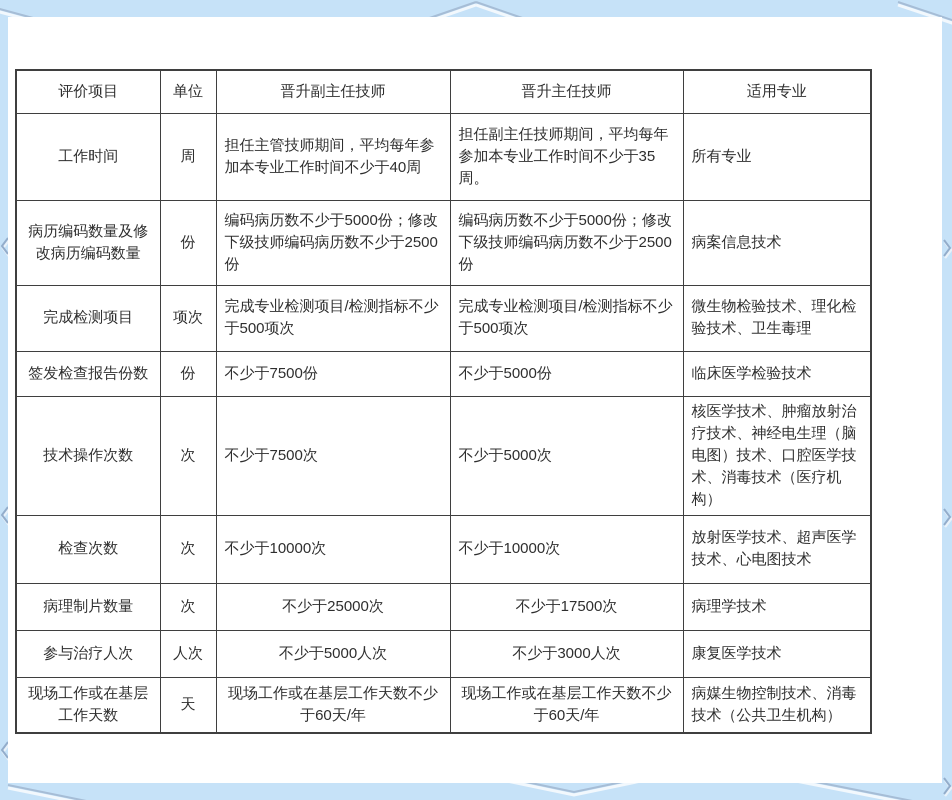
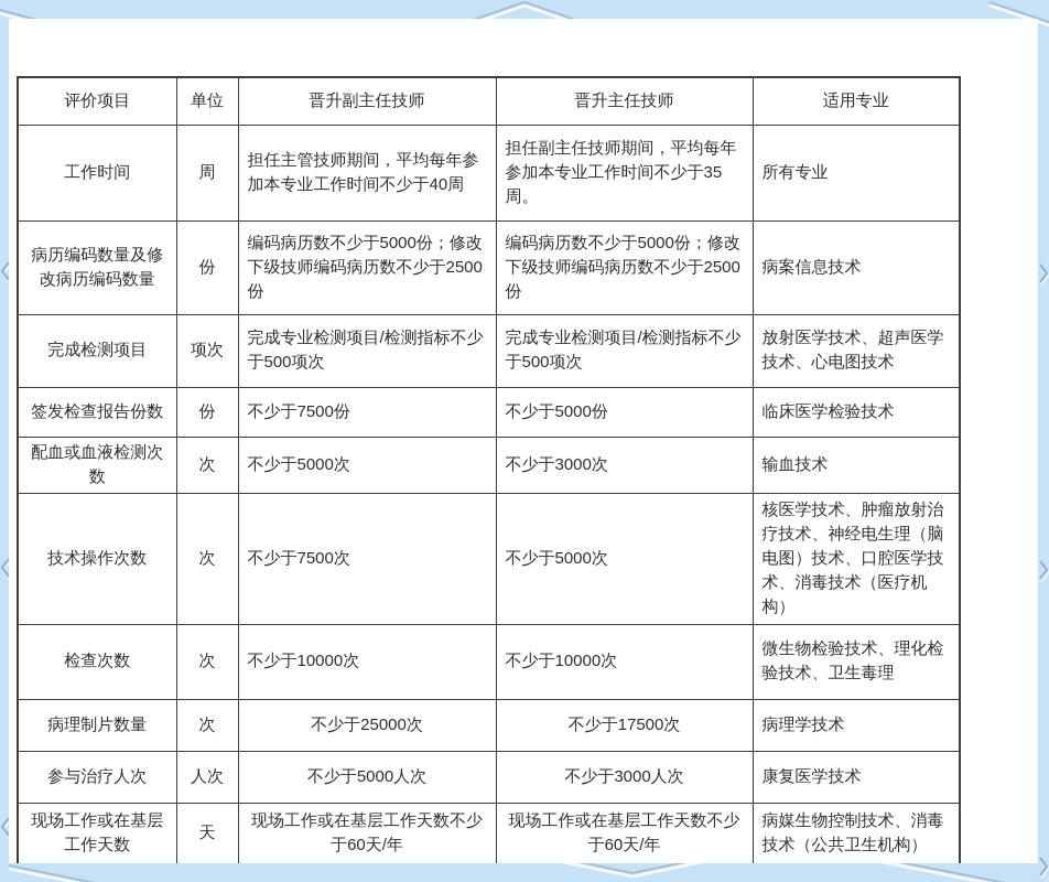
  评价项目	单位	晋升副主任技师	晋升主任技师	适用专业
  工作时间	周	担任主管技师期间，平均每年参加本专业工作时间不少于40周	担任副主任技师期间，平均每年参加本专业工作时间不少于35周。	所有专业
  病历编码数量及修改病历编码数量	份	编码病历数不少于5000份；修改下级技师编码病历数不少于2500份	编码病历数不少于5000份；修改下级技师编码病历数不少于2500份	病案信息技术
- 完成检测项目	项次	完成专业检测项目/检测指标不少于500项次	完成专业检测项目/检测指标不少于500项次	微生物检验技术、理化检验技术、卫生毒理
+ 完成检测项目	项次	完成专业检测项目/检测指标不少于500项次	完成专业检测项目/检测指标不少于500项次	放射医学技术、超声医学技术、心电图技术
  签发检查报告份数	份	不少于7500份	不少于5000份	临床医学检验技术
+ 配血或血液检测次数	次	不少于5000次	不少于3000次	输血技术
  技术操作次数	次	不少于7500次	不少于5000次	核医学技术、肿瘤放射治疗技术、神经电生理（脑电图）技术、口腔医学技术、消毒技术（医疗机构）
- 检查次数	次	不少于10000次	不少于10000次	放射医学技术、超声医学技术、心电图技术
+ 检查次数	次	不少于10000次	不少于10000次	微生物检验技术、理化检验技术、卫生毒理
  病理制片数量	次	不少于25000次	不少于17500次	病理学技术
  参与治疗人次	人次	不少于5000人次	不少于3000人次	康复医学技术
  现场工作或在基层工作天数	天	现场工作或在基层工作天数不少于60天/年	现场工作或在基层工作天数不少于60天/年	病媒生物控制技术、消毒技术（公共卫生机构）
